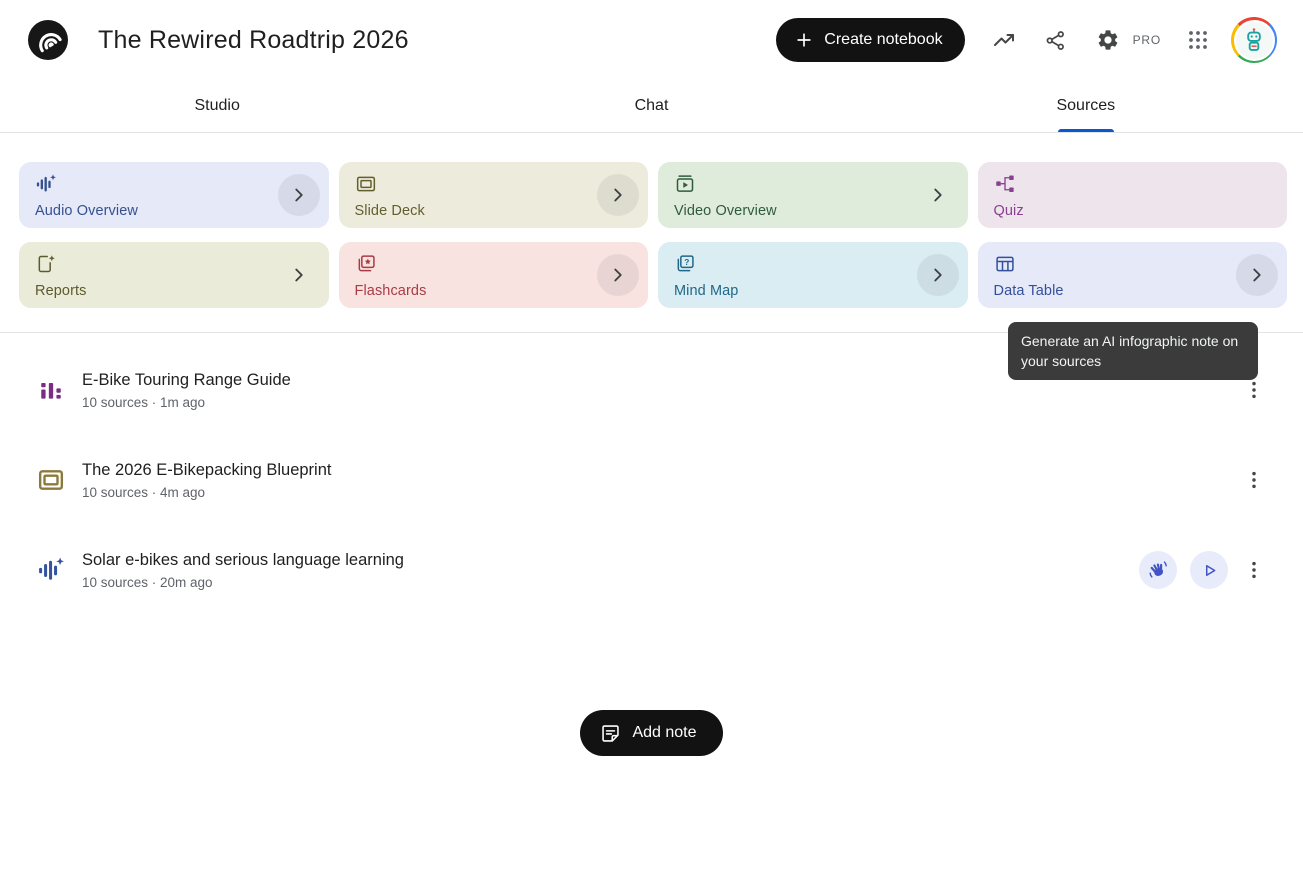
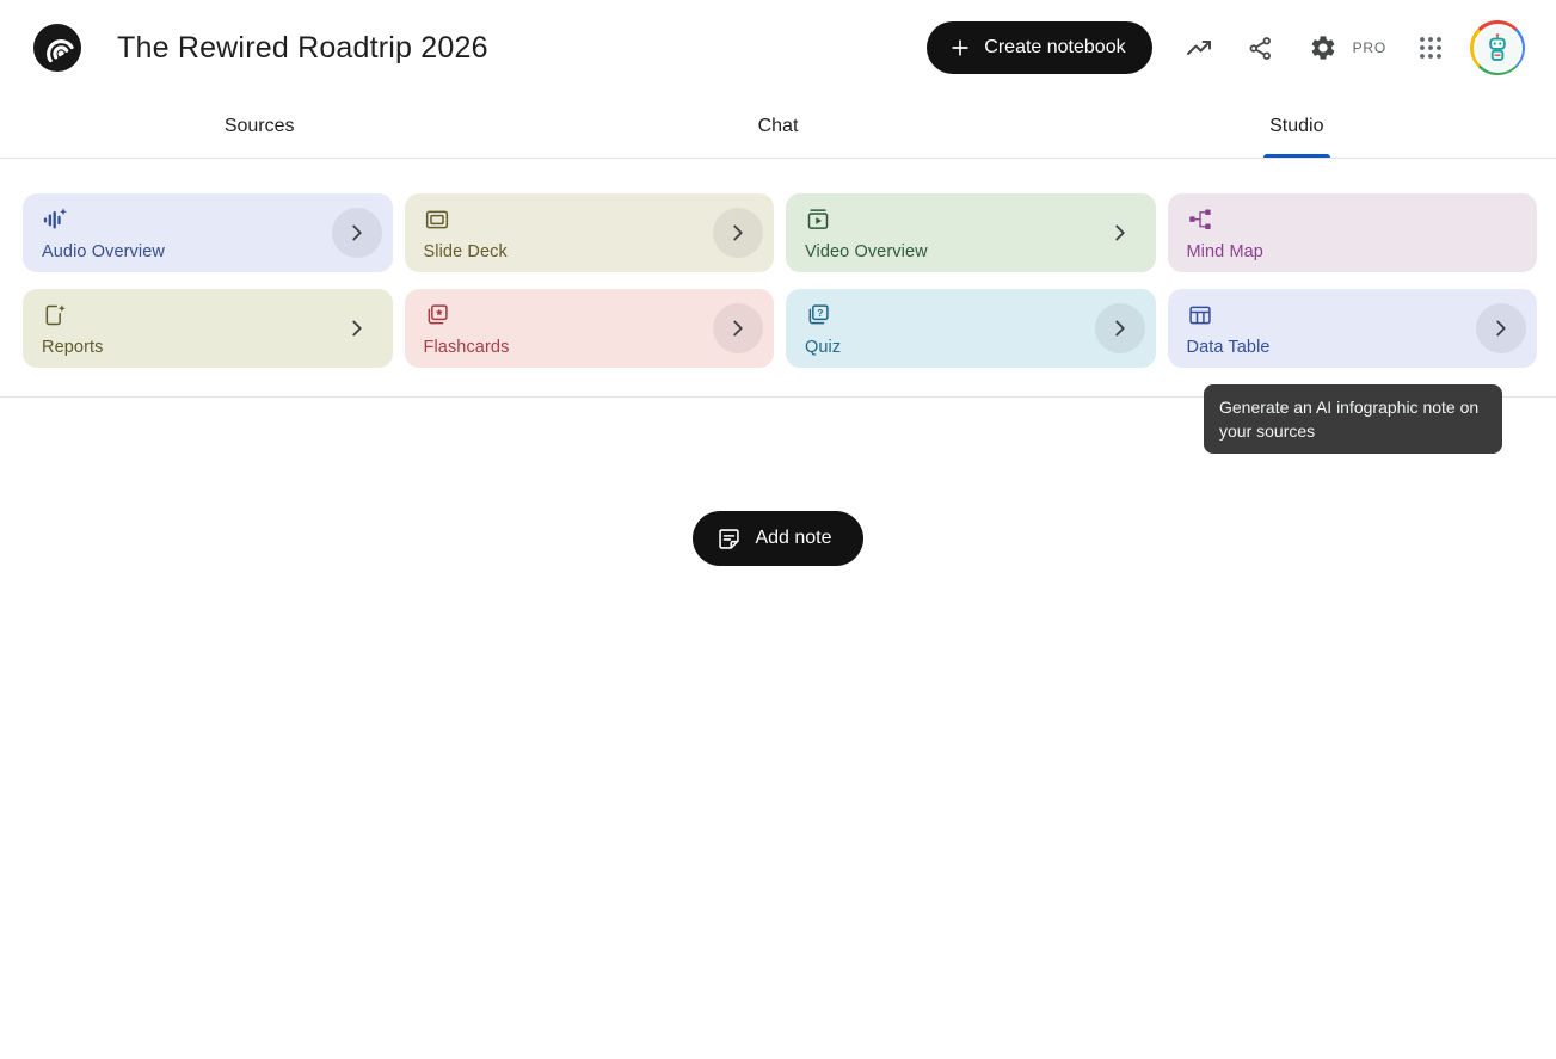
  The Rewired Roadtrip 2026
  Create notebook
  PRO
- Studio
+ Sources
  Chat
- Sources
+ Studio
  Audio Overview
  Slide Deck
  Video Overview
- Quiz
+ Mind Map
  Reports
  Flashcards
  ?
- Mind Map
+ Quiz
  Data Table
  Generate an AI infographic note on your sources
- E-Bike Touring Range Guide
- 10 sources · 1m ago
- The 2026 E-Bikepacking Blueprint
- 10 sources · 4m ago
- Solar e-bikes and serious language learning
- 10 sources · 20m ago
  Add note
